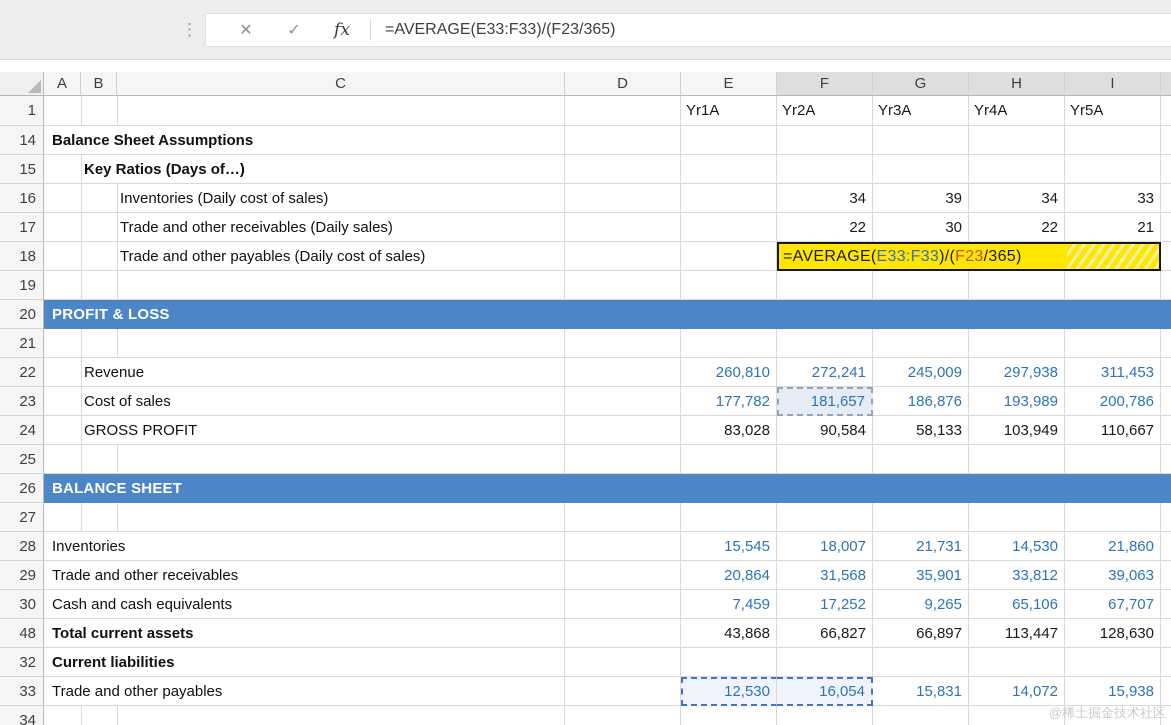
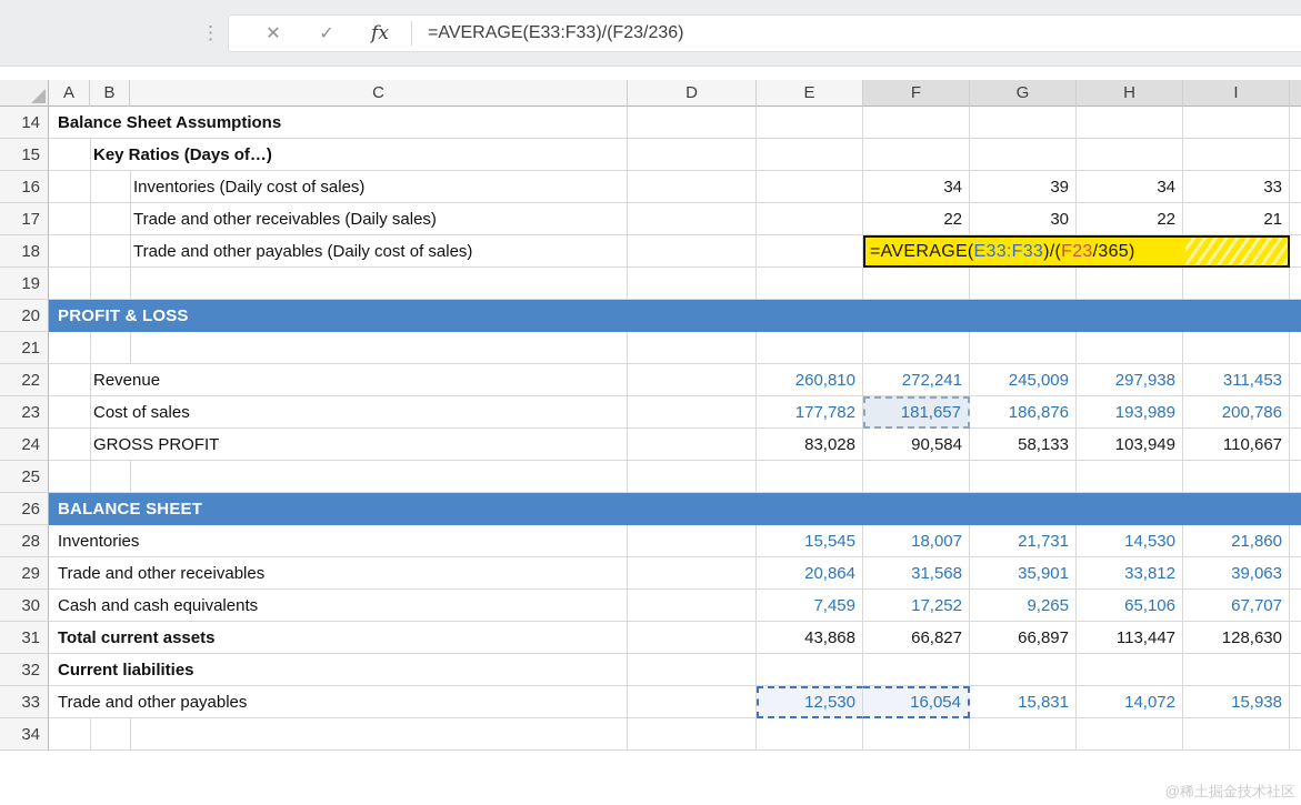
  ⋮
  ✕
  ✓
  fx
- =AVERAGE(E33:F33)/(F23/365)
+ =AVERAGE(E33:F33)/(F23/236)
  A
  B
  C
  D
  E
  F
  G
  H
  I
- 1
- Yr1A
- Yr2A
- Yr3A
- Yr4A
- Yr5A
  14
  Balance Sheet Assumptions
  15
  Key Ratios (Days of…)
  16
  Inventories (Daily cost of sales)
  34
  39
  34
  33
  17
  Trade and other receivables (Daily sales)
  22
  30
  22
  21
  18
  Trade and other payables (Daily cost of sales)
  =AVERAGE(
  E33:F33
  )/(
  F23
  /365)
  19
  20
  PROFIT & LOSS
  21
  22
  Revenue
  260,810
  272,241
  245,009
  297,938
  311,453
  23
  Cost of sales
  177,782
  181,657
  186,876
  193,989
  200,786
  24
  GROSS PROFIT
  83,028
  90,584
  58,133
  103,949
  110,667
  25
  26
  BALANCE SHEET
- 27
  28
  Inventories
  15,545
  18,007
  21,731
  14,530
  21,860
  29
  Trade and other receivables
  20,864
  31,568
  35,901
  33,812
  39,063
  30
  Cash and cash equivalents
  7,459
  17,252
  9,265
  65,106
  67,707
- 48
+ 31
  Total current assets
  43,868
  66,827
  66,897
  113,447
  128,630
  32
  Current liabilities
  33
  Trade and other payables
  12,530
  16,054
  15,831
  14,072
  15,938
  34
  @稀土掘金技术社区
